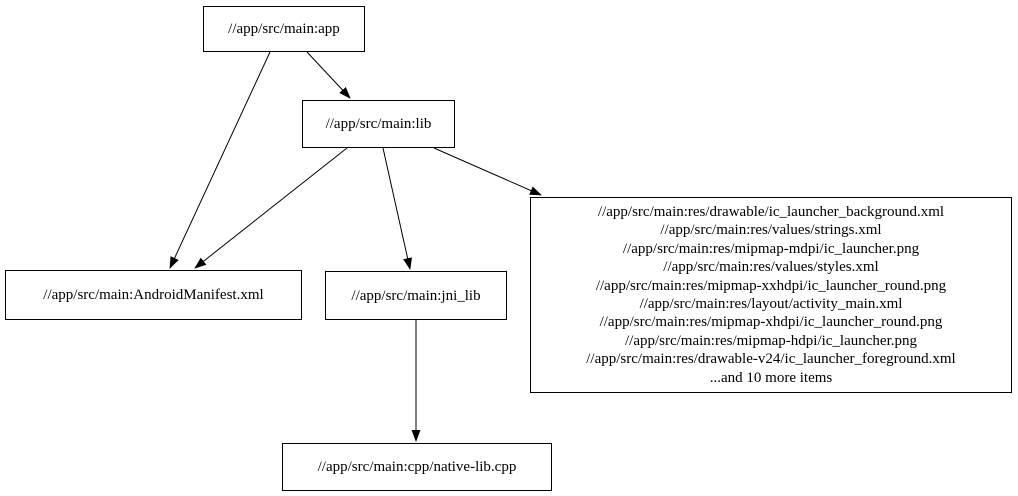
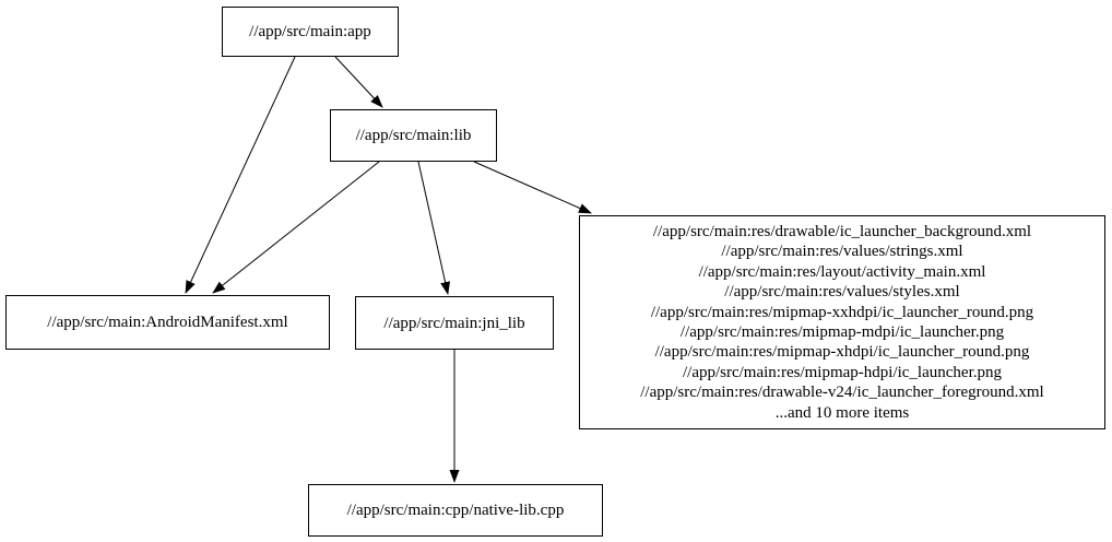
  //app/src/main:app
  //app/src/main:lib
  //app/src/main:AndroidManifest.xml
  //app/src/main:jni_lib
  //app/src/main:res/drawable/ic_launcher_background.xml
  //app/src/main:res/values/strings.xml
- //app/src/main:res/mipmap-mdpi/ic_launcher.png
+ //app/src/main:res/layout/activity_main.xml
  //app/src/main:res/values/styles.xml
  //app/src/main:res/mipmap-xxhdpi/ic_launcher_round.png
- //app/src/main:res/layout/activity_main.xml
+ //app/src/main:res/mipmap-mdpi/ic_launcher.png
  //app/src/main:res/mipmap-xhdpi/ic_launcher_round.png
  //app/src/main:res/mipmap-hdpi/ic_launcher.png
  //app/src/main:res/drawable-v24/ic_launcher_foreground.xml
  ...and 10 more items
  //app/src/main:cpp/native-lib.cpp
